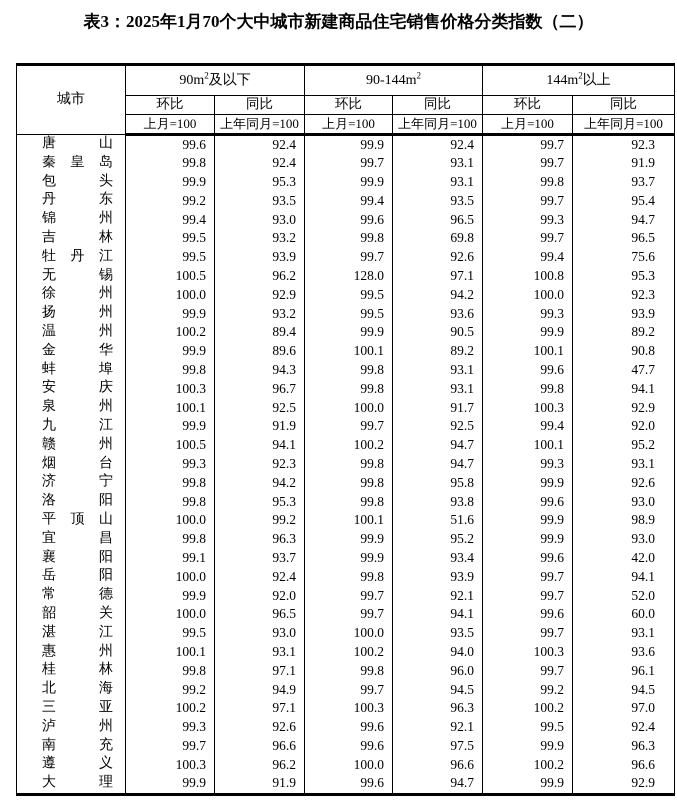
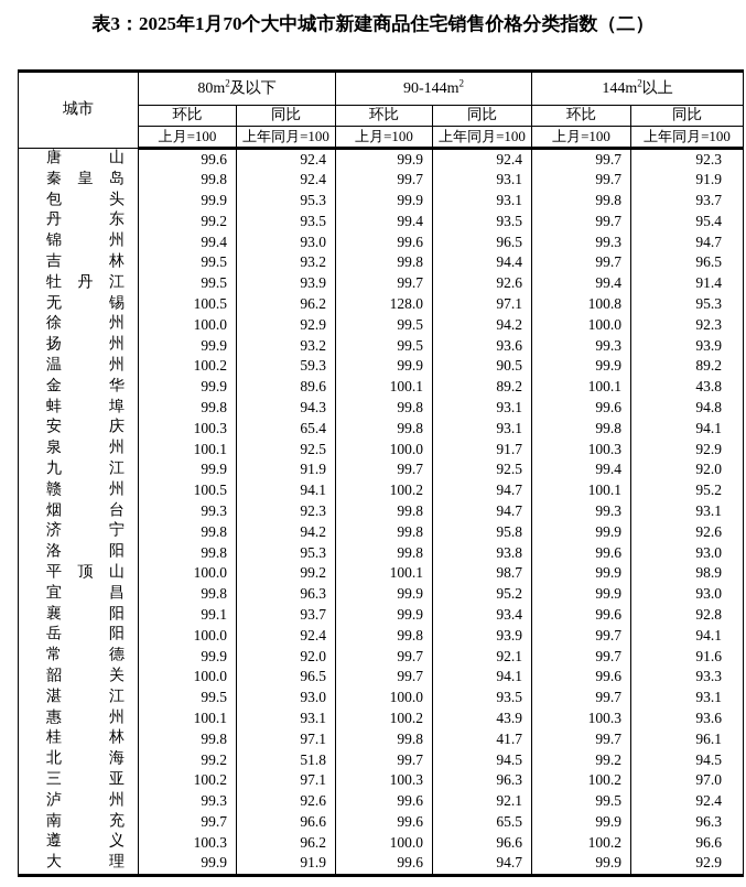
  表3：2025年1月70个大中城市新建商品住宅销售价格分类指数（二）
- 城市	90m2及以下	90-144m2	144m2以上
+ 城市	80m2及以下	90-144m2	144m2以上
  环比	同比	环比	同比	环比	同比
  上月=100	上年同月=100	上月=100	上年同月=100	上月=100	上年同月=100
  唐 山	99.6	92.4	99.9	92.4	99.7	92.3
  秦 皇 岛	99.8	92.4	99.7	93.1	99.7	91.9
  包 头	99.9	95.3	99.9	93.1	99.8	93.7
  丹 东	99.2	93.5	99.4	93.5	99.7	95.4
  锦 州	99.4	93.0	99.6	96.5	99.3	94.7
- 吉 林	99.5	93.2	99.8	69.8	99.7	96.5
+ 吉 林	99.5	93.2	99.8	94.4	99.7	96.5
- 牡 丹 江	99.5	93.9	99.7	92.6	99.4	75.6
+ 牡 丹 江	99.5	93.9	99.7	92.6	99.4	91.4
  无 锡	100.5	96.2	128.0	97.1	100.8	95.3
  徐 州	100.0	92.9	99.5	94.2	100.0	92.3
  扬 州	99.9	93.2	99.5	93.6	99.3	93.9
- 温 州	100.2	89.4	99.9	90.5	99.9	89.2
+ 温 州	100.2	59.3	99.9	90.5	99.9	89.2
- 金 华	99.9	89.6	100.1	89.2	100.1	90.8
+ 金 华	99.9	89.6	100.1	89.2	100.1	43.8
- 蚌 埠	99.8	94.3	99.8	93.1	99.6	47.7
+ 蚌 埠	99.8	94.3	99.8	93.1	99.6	94.8
- 安 庆	100.3	96.7	99.8	93.1	99.8	94.1
+ 安 庆	100.3	65.4	99.8	93.1	99.8	94.1
  泉 州	100.1	92.5	100.0	91.7	100.3	92.9
  九 江	99.9	91.9	99.7	92.5	99.4	92.0
  赣 州	100.5	94.1	100.2	94.7	100.1	95.2
  烟 台	99.3	92.3	99.8	94.7	99.3	93.1
  济 宁	99.8	94.2	99.8	95.8	99.9	92.6
  洛 阳	99.8	95.3	99.8	93.8	99.6	93.0
- 平 顶 山	100.0	99.2	100.1	51.6	99.9	98.9
+ 平 顶 山	100.0	99.2	100.1	98.7	99.9	98.9
  宜 昌	99.8	96.3	99.9	95.2	99.9	93.0
- 襄 阳	99.1	93.7	99.9	93.4	99.6	42.0
+ 襄 阳	99.1	93.7	99.9	93.4	99.6	92.8
  岳 阳	100.0	92.4	99.8	93.9	99.7	94.1
- 常 德	99.9	92.0	99.7	92.1	99.7	52.0
+ 常 德	99.9	92.0	99.7	92.1	99.7	91.6
- 韶 关	100.0	96.5	99.7	94.1	99.6	60.0
+ 韶 关	100.0	96.5	99.7	94.1	99.6	93.3
  湛 江	99.5	93.0	100.0	93.5	99.7	93.1
- 惠 州	100.1	93.1	100.2	94.0	100.3	93.6
+ 惠 州	100.1	93.1	100.2	43.9	100.3	93.6
- 桂 林	99.8	97.1	99.8	96.0	99.7	96.1
+ 桂 林	99.8	97.1	99.8	41.7	99.7	96.1
- 北 海	99.2	94.9	99.7	94.5	99.2	94.5
+ 北 海	99.2	51.8	99.7	94.5	99.2	94.5
  三 亚	100.2	97.1	100.3	96.3	100.2	97.0
  泸 州	99.3	92.6	99.6	92.1	99.5	92.4
- 南 充	99.7	96.6	99.6	97.5	99.9	96.3
+ 南 充	99.7	96.6	99.6	65.5	99.9	96.3
  遵 义	100.3	96.2	100.0	96.6	100.2	96.6
  大 理	99.9	91.9	99.6	94.7	99.9	92.9
